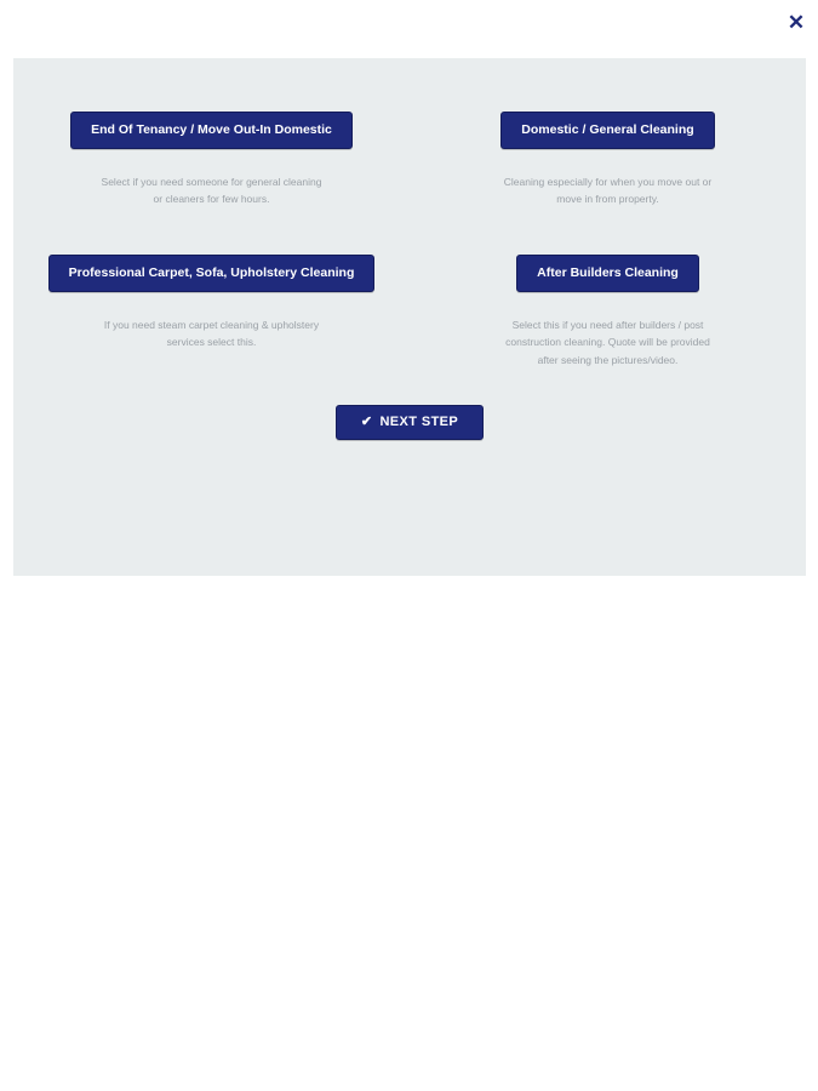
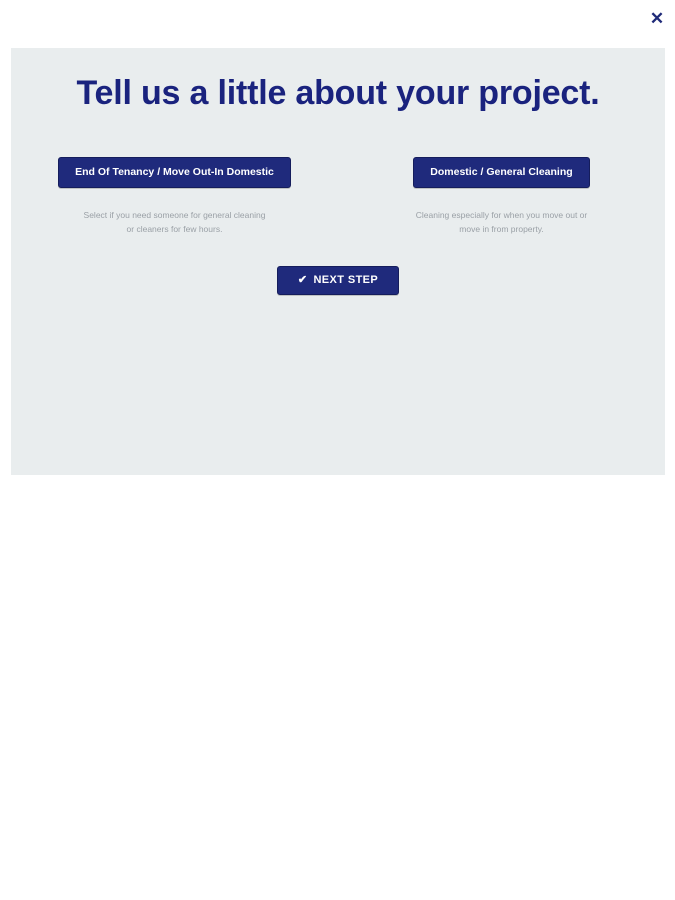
  ✕
+ Tell us a little about your project.
  End Of Tenancy / Move Out-In Domestic
  Select if you need someone for general cleaning or cleaners for few hours.
  Domestic / General Cleaning
  Cleaning especially for when you move out or move in from property.
- Professional Carpet, Sofa, Upholstery Cleaning
- If you need steam carpet cleaning & upholstery services select this.
- After Builders Cleaning
- Select this if you need after builders / post construction cleaning. Quote will be provided after seeing the pictures/video.
  ✔
  NEXT STEP
